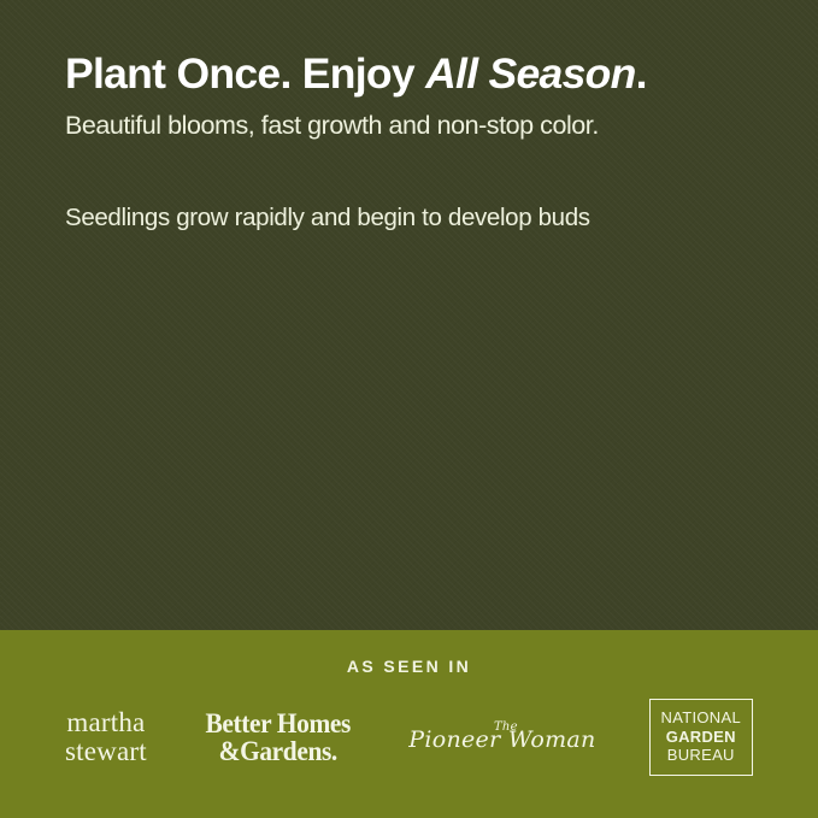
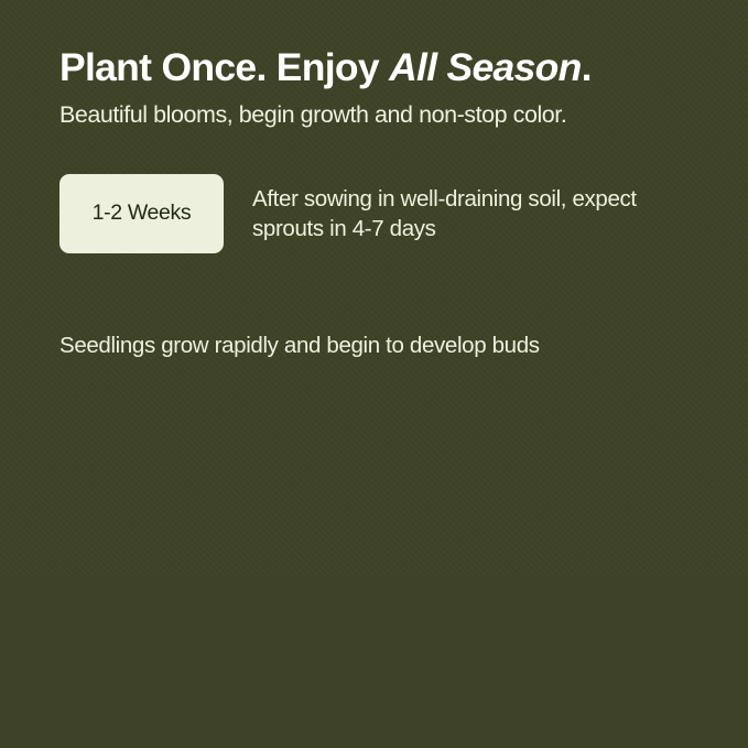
  Plant Once. Enjoy All Season.
- Beautiful blooms, fast growth and non-stop color.
+ Beautiful blooms, begin growth and non-stop color.
+ 1-2 Weeks
+ After sowing in well-draining soil, expect sprouts in 4-7 days
  Seedlings grow rapidly and begin to develop buds
- AS SEEN IN
- martha
- stewart
- Better Homes
- &Gardens.
- The
- Pioneer Woman
- NATIONAL
- GARDEN
- BUREAU
